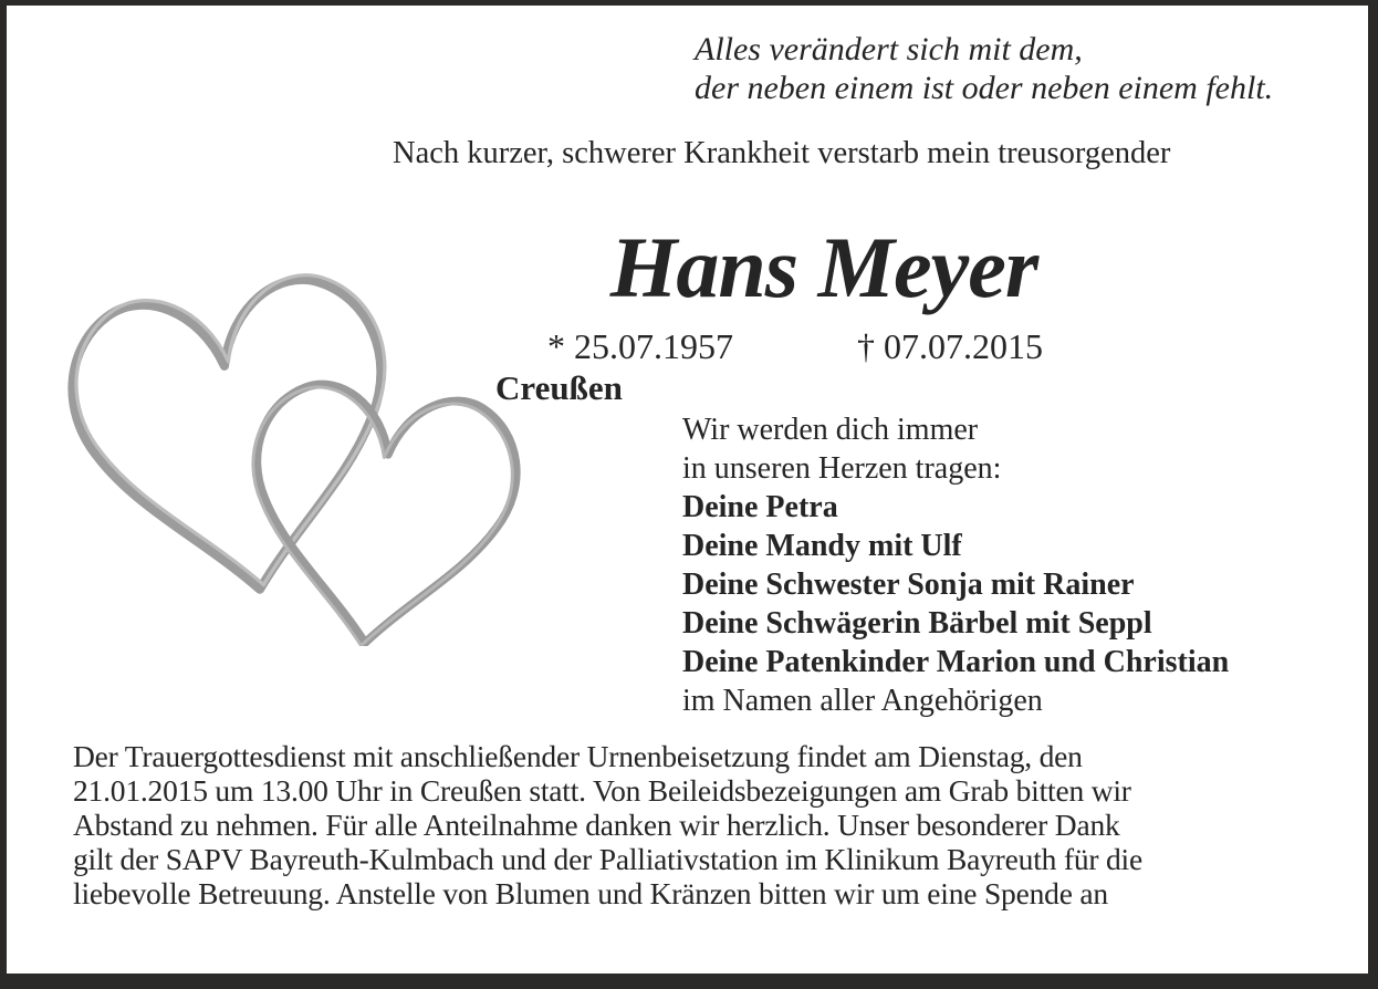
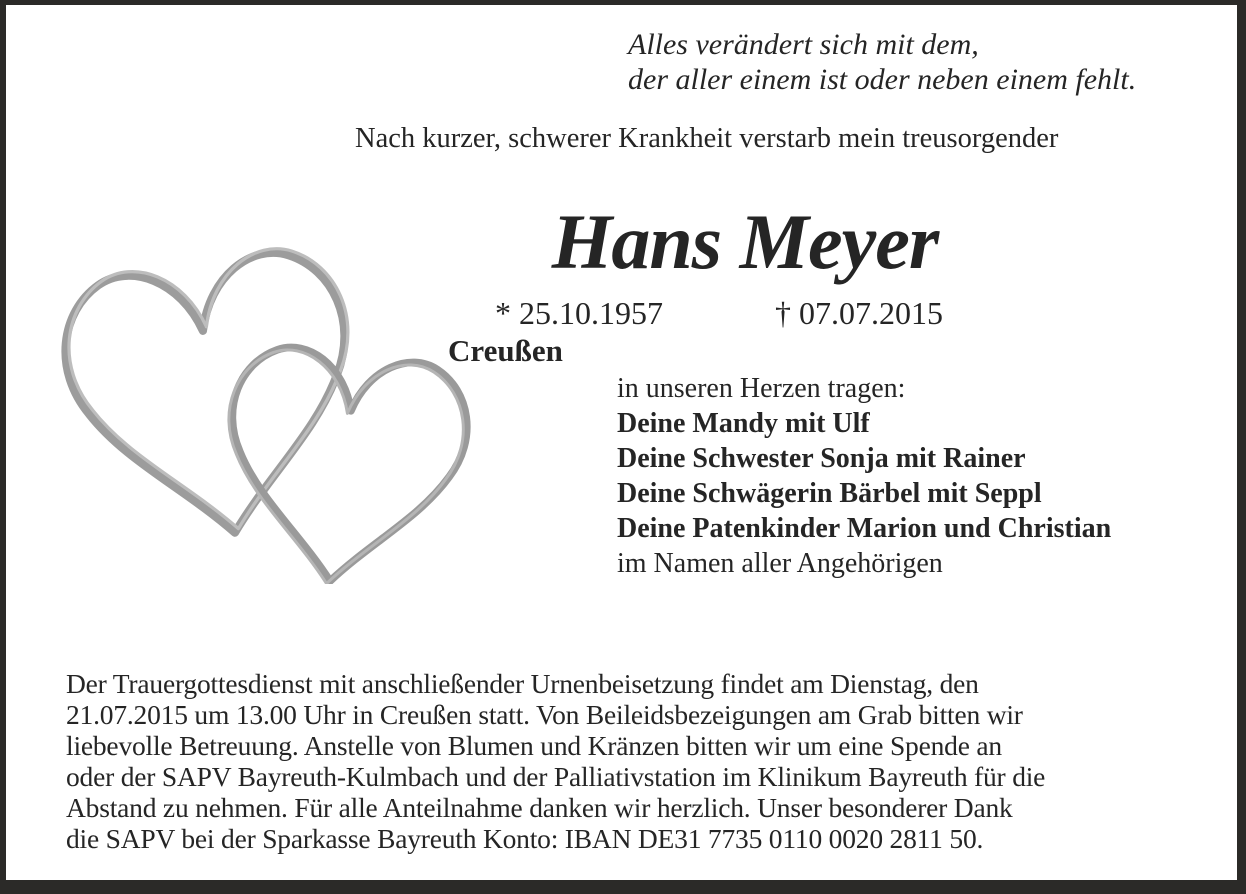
  Alles verändert sich mit dem,
- der neben einem ist oder neben einem fehlt.
+ der aller einem ist oder neben einem fehlt.
  Nach kurzer, schwerer Krankheit verstarb mein treusorgender
  Hans Meyer
- * 25.07.1957
+ * 25.10.1957
  † 07.07.2015
  Creußen
- Wir werden dich immer
  in unseren Herzen tragen:
- Deine Petra
  Deine Mandy mit Ulf
  Deine Schwester Sonja mit Rainer
  Deine Schwägerin Bärbel mit Seppl
  Deine Patenkinder Marion und Christian
  im Namen aller Angehörigen
  Der Trauergottesdienst mit anschließender Urnenbeisetzung findet am Dienstag, den
- 21.01.2015 um 13.00 Uhr in Creußen statt. Von Beileidsbezeigungen am Grab bitten wir
+ 21.07.2015 um 13.00 Uhr in Creußen statt. Von Beileidsbezeigungen am Grab bitten wir
- Abstand zu nehmen. Für alle Anteilnahme danken wir herzlich. Unser besonderer Dank
+ liebevolle Betreuung. Anstelle von Blumen und Kränzen bitten wir um eine Spende an
- gilt der SAPV Bayreuth-Kulmbach und der Palliativstation im Klinikum Bayreuth für die
+ oder der SAPV Bayreuth-Kulmbach und der Palliativstation im Klinikum Bayreuth für die
- liebevolle Betreuung. Anstelle von Blumen und Kränzen bitten wir um eine Spende an
+ Abstand zu nehmen. Für alle Anteilnahme danken wir herzlich. Unser besonderer Dank
+ die SAPV bei der Sparkasse Bayreuth Konto: IBAN DE31 7735 0110 0020 2811 50.
